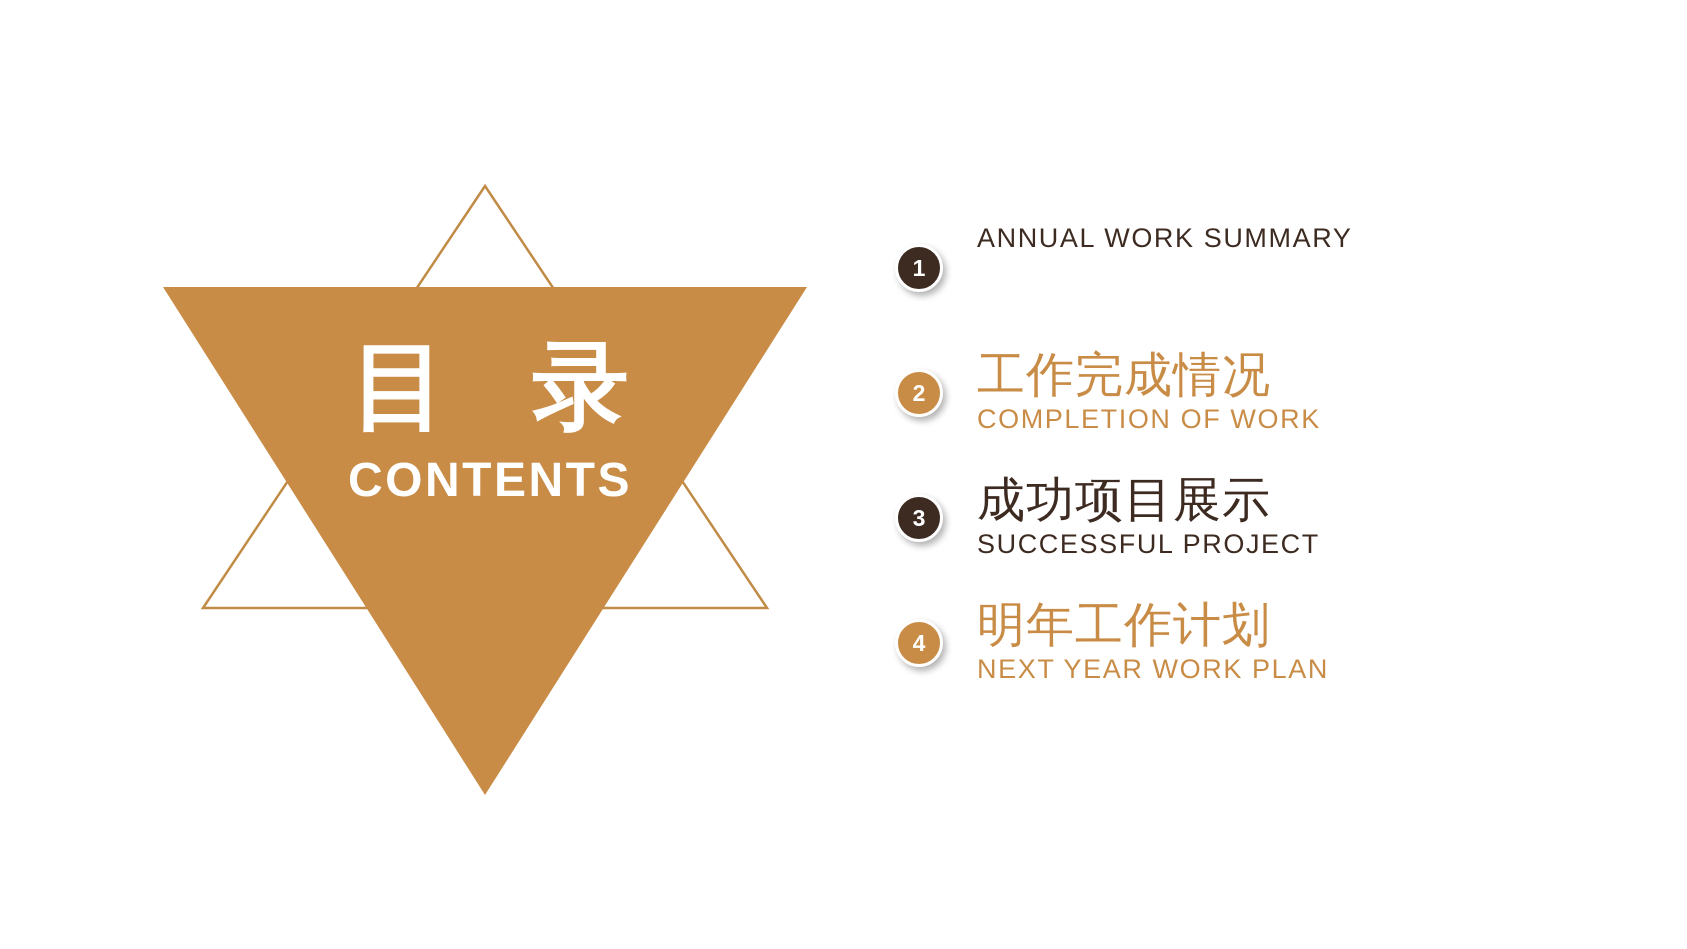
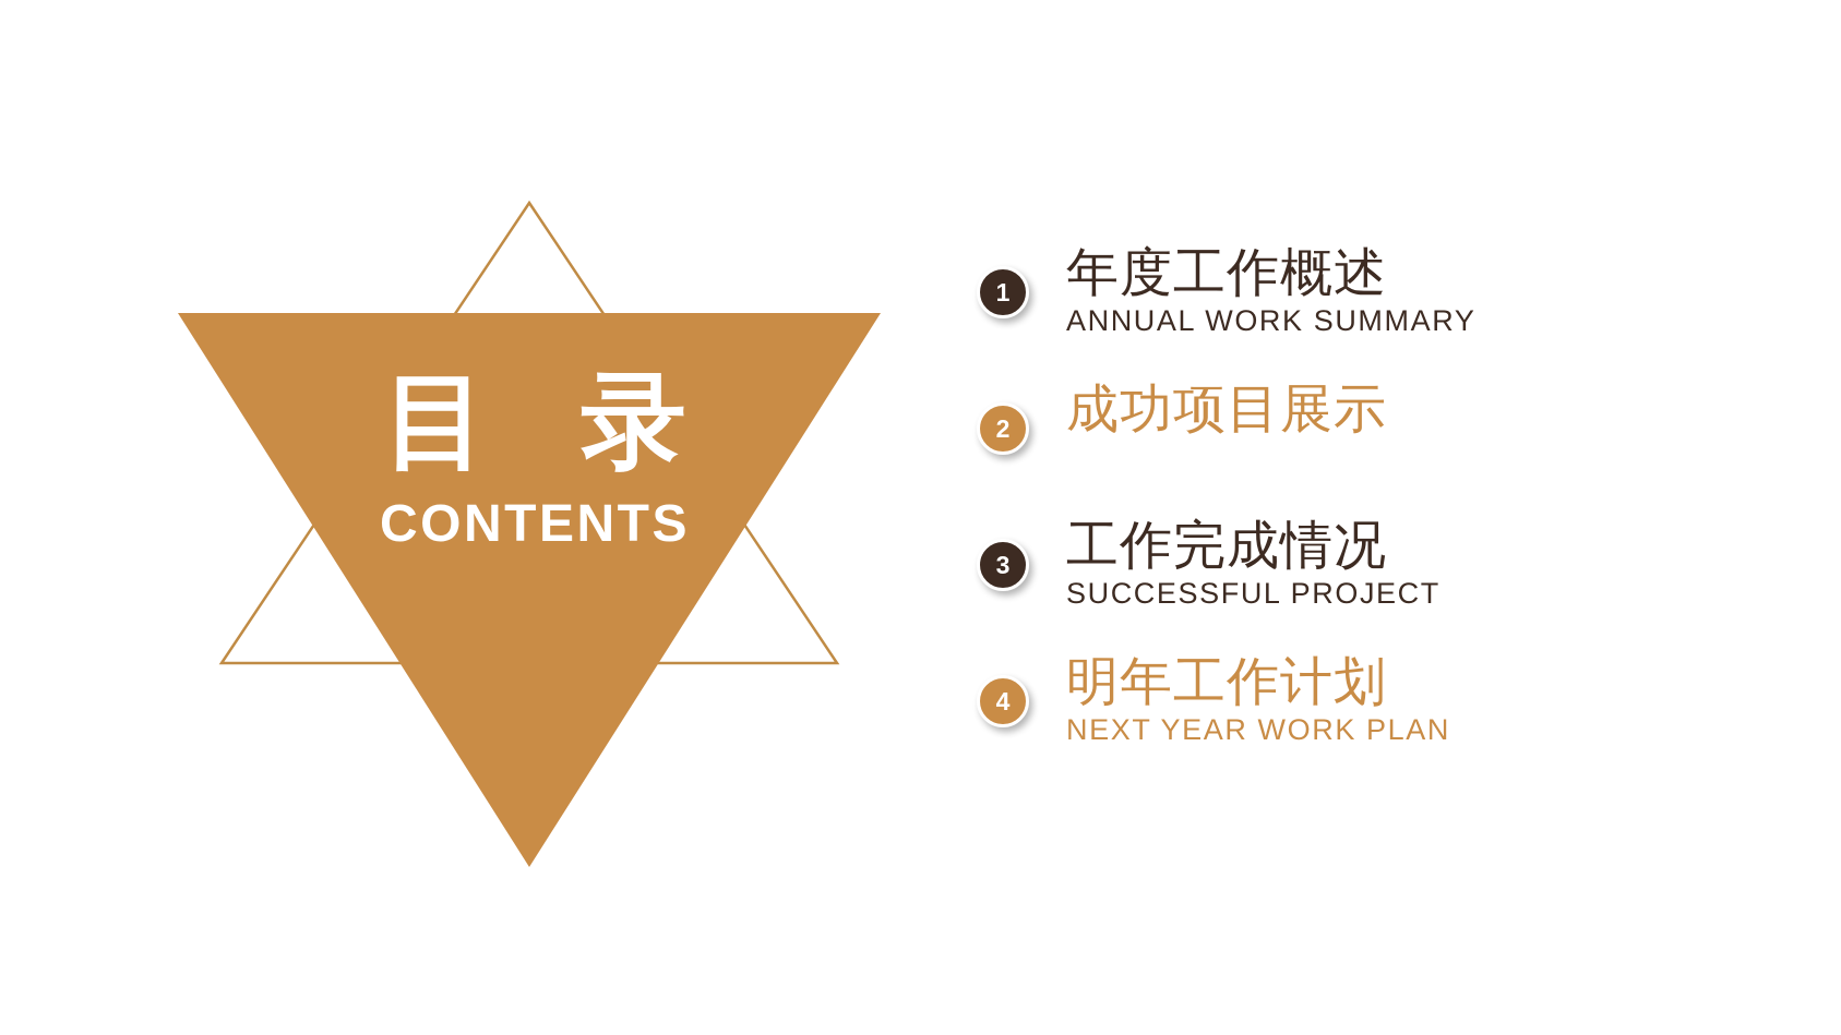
  目 录
  CONTENTS
  1
+ 年度工作概述
  ANNUAL WORK SUMMARY
  2
- 工作完成情况
+ 成功项目展示
- COMPLETION OF WORK
  3
- 成功项目展示
+ 工作完成情况
  SUCCESSFUL PROJECT
  4
  明年工作计划
  NEXT YEAR WORK PLAN
